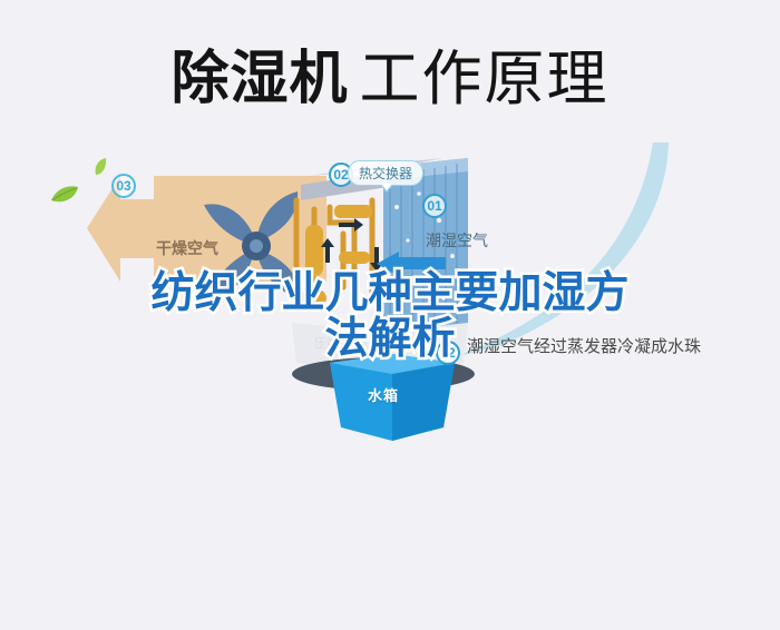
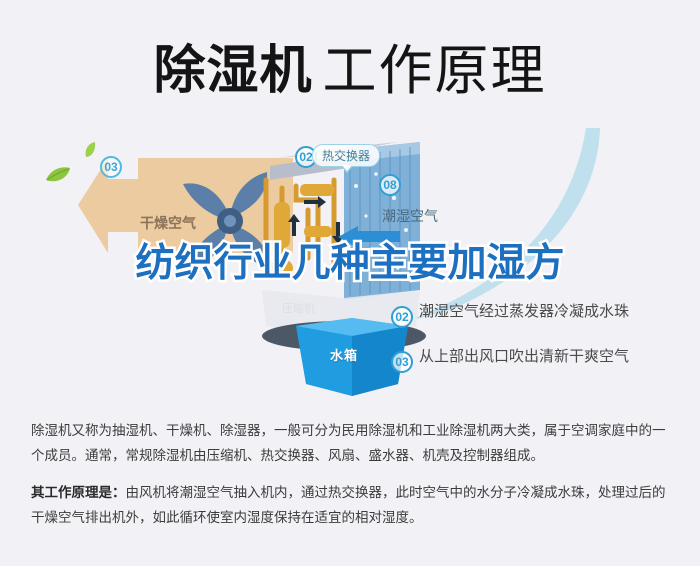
  除湿机 工作原理
  水箱
  03
  02
- 01
+ 08
  热交换器
  干燥空气
  潮湿空气
  纺织行业几种主要加湿方
- 法解析
  02 潮湿空气经过蒸发器冷凝成水珠
+ 03 从上部出风口吹出清新干爽空气
+ 除湿机又称为抽湿机、干燥机、除湿器，一般可分为民用除湿机和工业除湿机两大类，属于空调家庭中的一个成员。通常，常规除湿机由压缩机、热交换器、风扇、盛水器、机壳及控制器组成。
+ 其工作原理是：由风机将潮湿空气抽入机内，通过热交换器，此时空气中的水分子冷凝成水珠，处理过后的干燥空气排出机外，如此循环使室内湿度保持在适宜的相对湿度。
